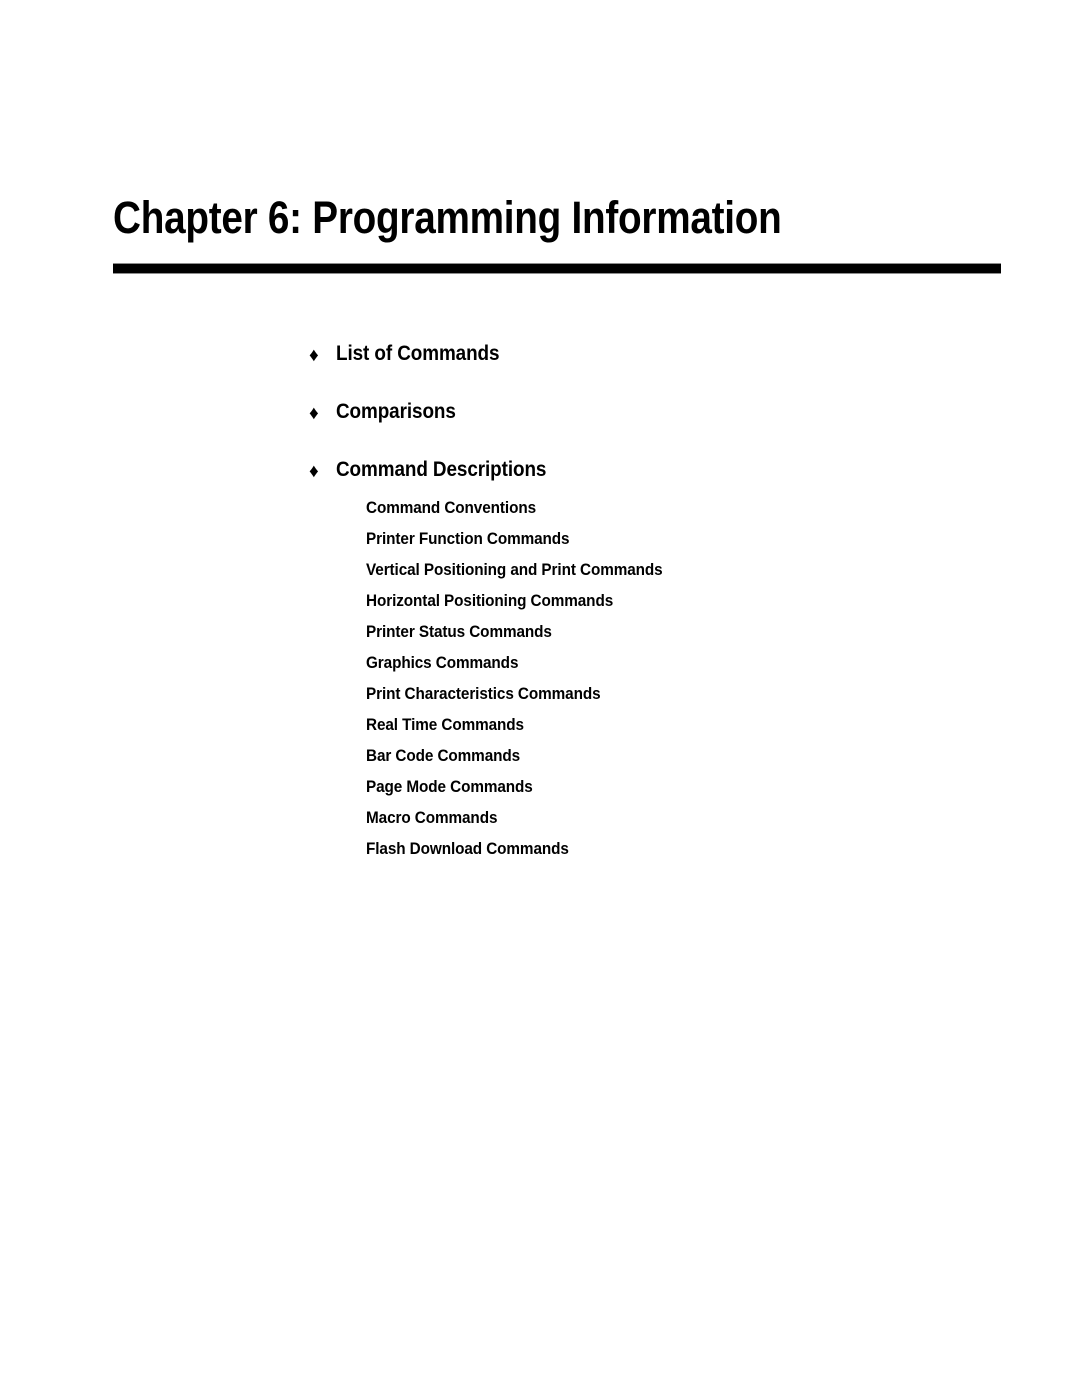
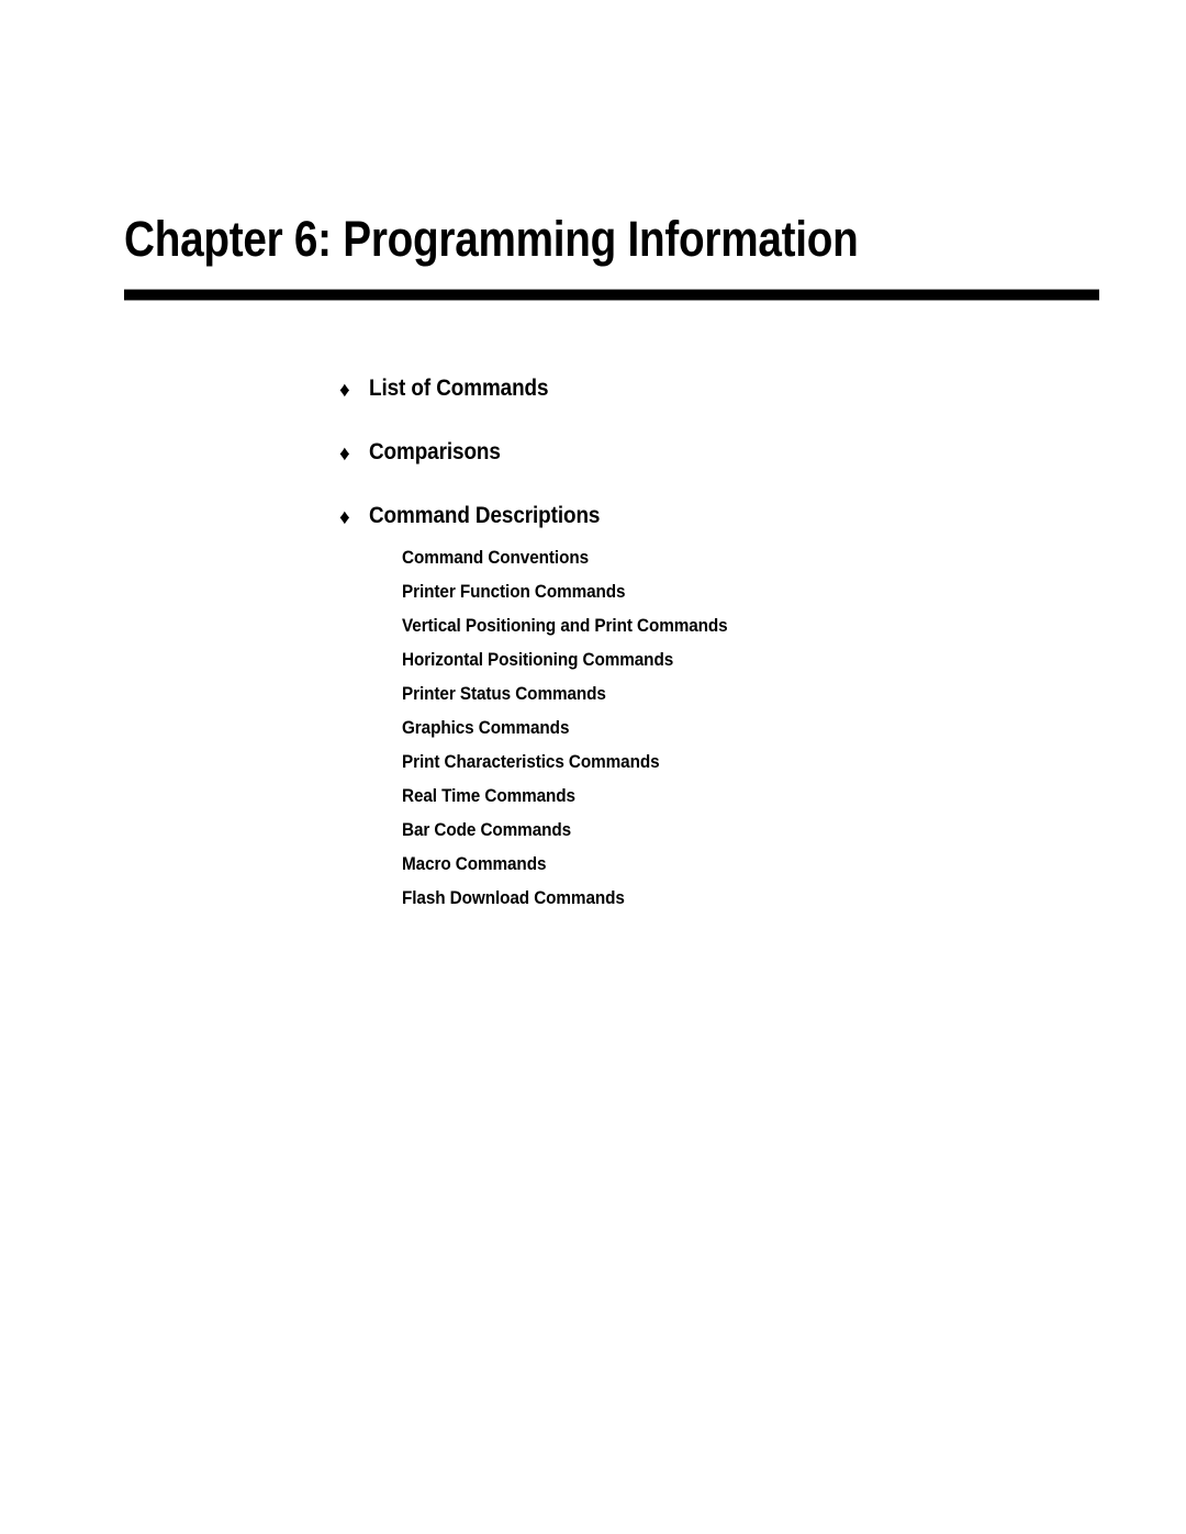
  Chapter 6: Programming Information
  ♦
  List of Commands
  ♦
  Comparisons
  ♦
  Command Descriptions
  Command Conventions
  Printer Function Commands
  Vertical Positioning and Print Commands
  Horizontal Positioning Commands
  Printer Status Commands
  Graphics Commands
  Print Characteristics Commands
  Real Time Commands
  Bar Code Commands
- Page Mode Commands
  Macro Commands
  Flash Download Commands
